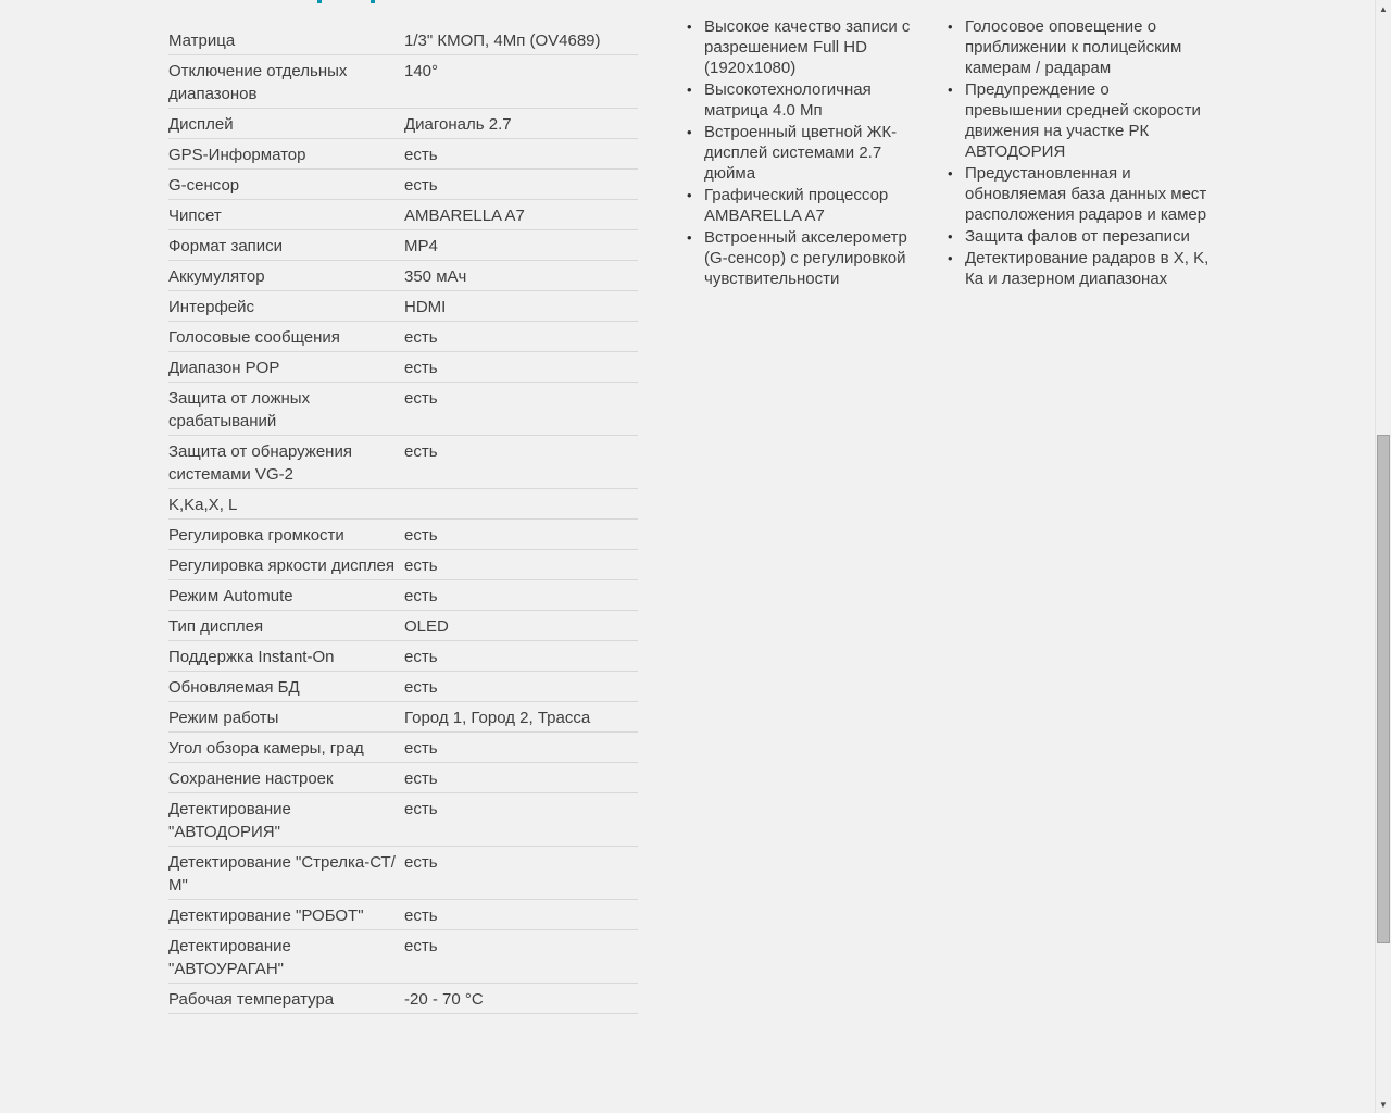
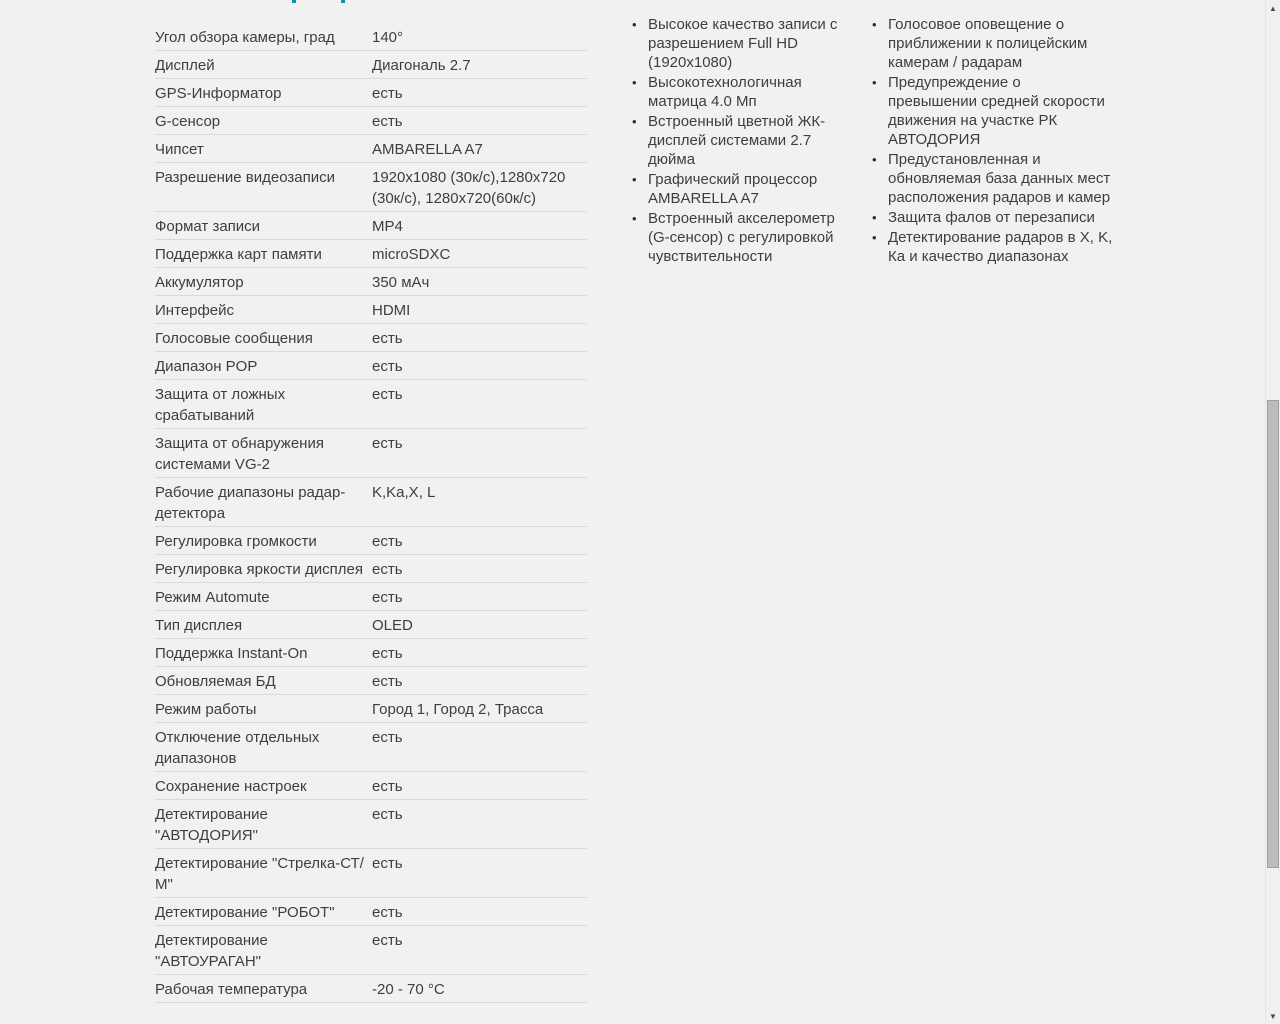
- Матрица
- 1/3" КМОП, 4Мп (OV4689)
- Отключение отдельных диапазонов
+ Угол обзора камеры, град
  140°
  Дисплей
  Диагональ 2.7
  GPS-Информатор
  есть
  G-сенсор
  есть
  Чипсет
  AMBARELLA A7
+ Разрешение видеозаписи
+ 1920х1080 (30к/с),1280х720 (30к/с), 1280х720(60к/с)
  Формат записи
  MP4
+ Поддержка карт памяти
+ microSDXC
  Аккумулятор
  350 мАч
  Интерфейс
  HDMI
  Голосовые сообщения
  есть
  Диапазон POP
  есть
  Защита от ложных срабатываний
  есть
  Защита от обнаружения системами VG-2
  есть
+ Рабочие диапазоны радар-детектора
  K,Ka,X, L
  Регулировка громкости
  есть
  Регулировка яркости дисплея
  есть
  Режим Automute
  есть
  Тип дисплея
  OLED
  Поддержка Instant-On
  есть
  Обновляемая БД
  есть
  Режим работы
  Город 1, Город 2, Трасса
- Угол обзора камеры, град
+ Отключение отдельных диапазонов
  есть
  Сохранение настроек
  есть
  Детектирование "АВТОДОРИЯ"
  есть
  Детектирование "Стрелка-СТ/М"
  есть
  Детектирование "РОБОТ"
  есть
  Детектирование "АВТОУРАГАН"
  есть
  Рабочая температура
  -20 - 70 °C
  •
  Высокое качество записи с разрешением Full HD (1920х1080)
  •
  Высокотехнологичная матрица 4.0 Мп
  •
  Встроенный цветной ЖК-дисплей системами 2.7 дюйма
  •
  Графический процессор AMBARELLA A7
  •
  Встроенный акселерометр (G-сенсор) с регулировкой чувствительности
  •
  Голосовое оповещение о приближении к полицейским камерам / радарам
  •
  Предупреждение о превышении средней скорости движения на участке РК АВТОДОРИЯ
  •
  Предустановленная и обновляемая база данных мест расположения радаров и камер
  •
  Защита фалов от перезаписи
  •
- Детектирование радаров в X, K, Ка и лазерном диапазонах
+ Детектирование радаров в X, K, Ка и качество диапазонах
  ▲
  ▼
